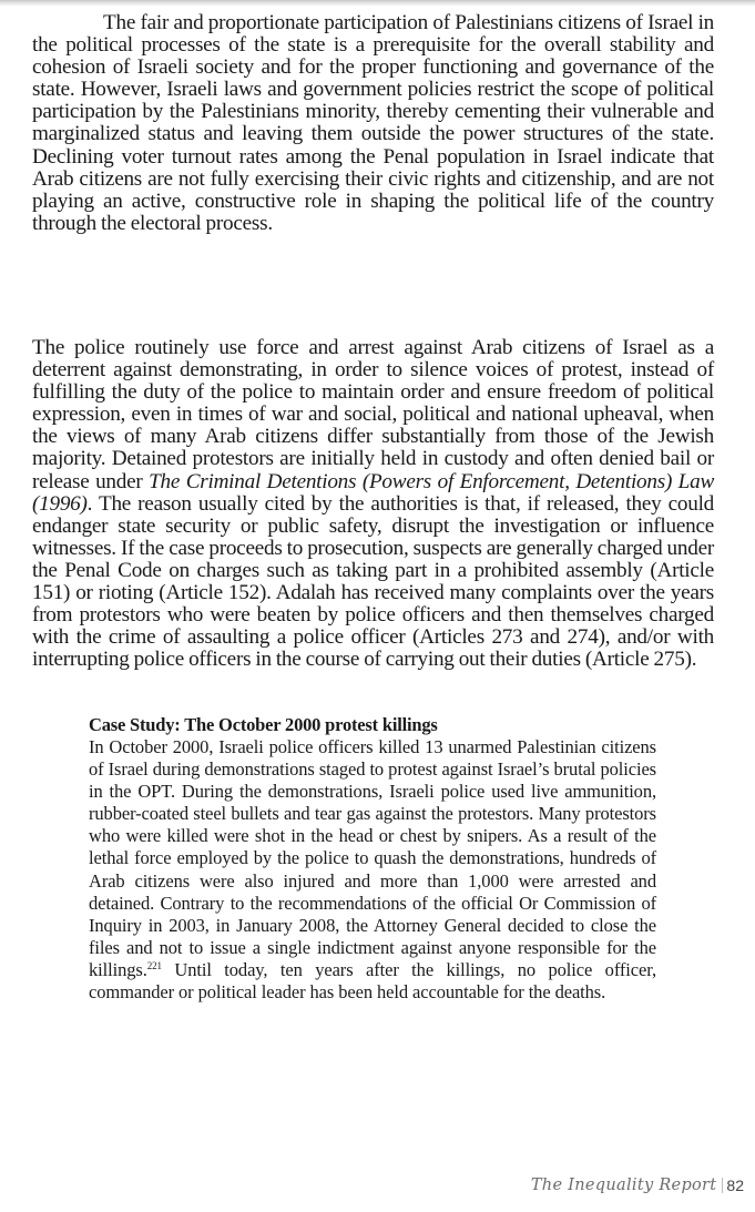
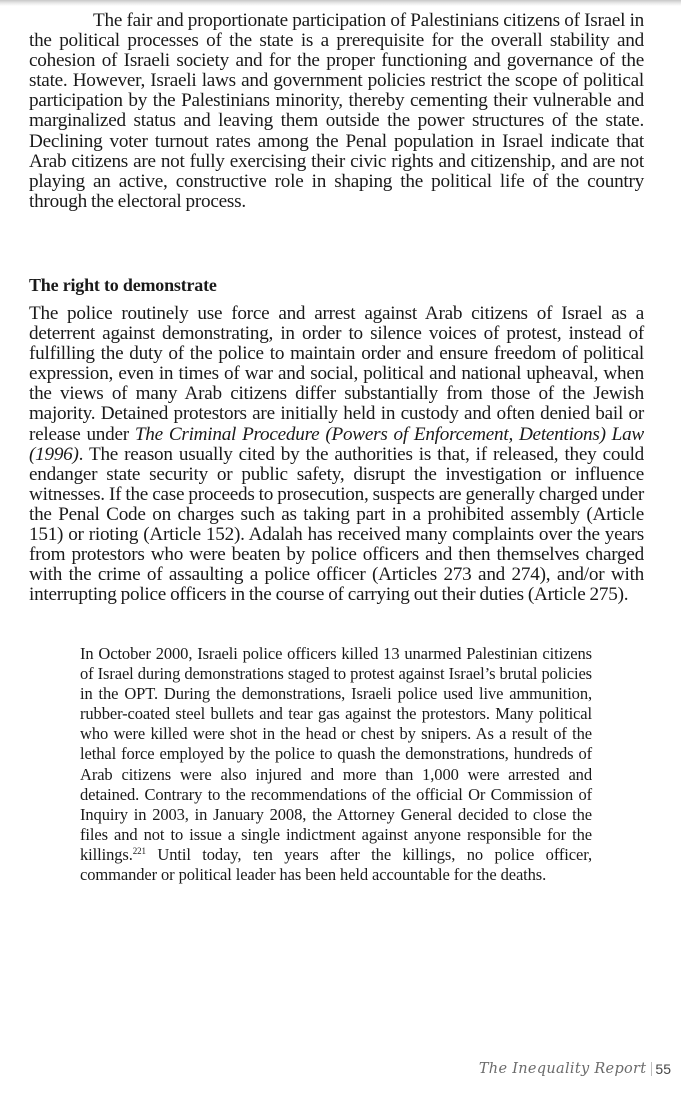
  The fair and proportionate participation of Palestinians citizens of Israel in the political processes of the state is a prerequisite for the overall stability and cohesion of Israeli society and for the proper functioning and governance of the state. However, Israeli laws and government policies restrict the scope of political participation by the Palestinians minority, thereby cementing their vulnerable and marginalized status and leaving them outside the power structures of the state. Declining voter turnout rates among the Penal population in Israel indicate that Arab citizens are not fully exercising their civic rights and citizenship, and are not playing an active, constructive role in shaping the political life of the country through the electoral process.
+ The right to demonstrate
- The police routinely use force and arrest against Arab citizens of Israel as a deterrent against demonstrating, in order to silence voices of protest, instead of fulfilling the duty of the police to maintain order and ensure freedom of political expression, even in times of war and social, political and national upheaval, when the views of many Arab citizens differ substantially from those of the Jewish majority. Detained protestors are initially held in custody and often denied bail or release under The Criminal Detentions (Powers of Enforcement, Detentions) Law (1996). The reason usually cited by the authorities is that, if released, they could endanger state security or public safety, disrupt the investigation or influence witnesses. If the case proceeds to prosecution, suspects are generally charged under the Penal Code on charges such as taking part in a prohibited assembly (Article 151) or rioting (Article 152). Adalah has received many complaints over the years from protestors who were beaten by police officers and then themselves charged with the crime of assaulting a police officer (Articles 273 and 274), and/or with interrupting police officers in the course of carrying out their duties (Article 275).
+ The police routinely use force and arrest against Arab citizens of Israel as a deterrent against demonstrating, in order to silence voices of protest, instead of fulfilling the duty of the police to maintain order and ensure freedom of political expression, even in times of war and social, political and national upheaval, when the views of many Arab citizens differ substantially from those of the Jewish majority. Detained protestors are initially held in custody and often denied bail or release under The Criminal Procedure (Powers of Enforcement, Detentions) Law (1996). The reason usually cited by the authorities is that, if released, they could endanger state security or public safety, disrupt the investigation or influence witnesses. If the case proceeds to prosecution, suspects are generally charged under the Penal Code on charges such as taking part in a prohibited assembly (Article 151) or rioting (Article 152). Adalah has received many complaints over the years from protestors who were beaten by police officers and then themselves charged with the crime of assaulting a police officer (Articles 273 and 274), and/or with interrupting police officers in the course of carrying out their duties (Article 275).
- Case Study: The October 2000 protest killings
- In October 2000, Israeli police officers killed 13 unarmed Palestinian citizens of Israel during demonstrations staged to protest against Israel’s brutal policies in the OPT. During the demonstrations, Israeli police used live ammunition, rubber-coated steel bullets and tear gas against the protestors. Many protestors who were killed were shot in the head or chest by snipers. As a result of the lethal force employed by the police to quash the demonstrations, hundreds of Arab citizens were also injured and more than 1,000 were arrested and detained. Contrary to the recommendations of the official Or Commission of Inquiry in 2003, in January 2008, the Attorney General decided to close the files and not to issue a single indictment against anyone responsible for the killings.221 Until today, ten years after the killings, no police officer, commander or political leader has been held accountable for the deaths.
+ In October 2000, Israeli police officers killed 13 unarmed Palestinian citizens of Israel during demonstrations staged to protest against Israel’s brutal policies in the OPT. During the demonstrations, Israeli police used live ammunition, rubber-coated steel bullets and tear gas against the protestors. Many political who were killed were shot in the head or chest by snipers. As a result of the lethal force employed by the police to quash the demonstrations, hundreds of Arab citizens were also injured and more than 1,000 were arrested and detained. Contrary to the recommendations of the official Or Commission of Inquiry in 2003, in January 2008, the Attorney General decided to close the files and not to issue a single indictment against anyone responsible for the killings.221 Until today, ten years after the killings, no police officer, commander or political leader has been held accountable for the deaths.
  The Inequality Report
- 82
+ 55
